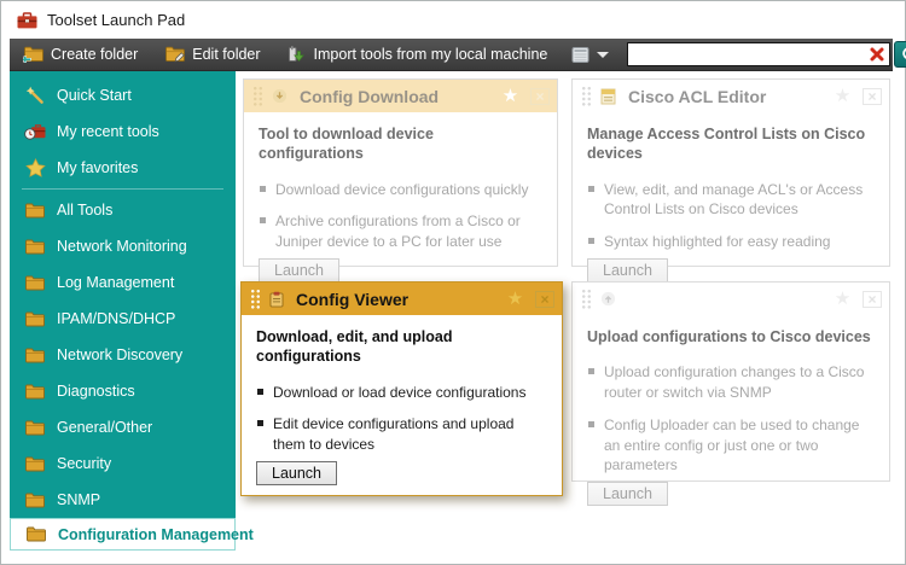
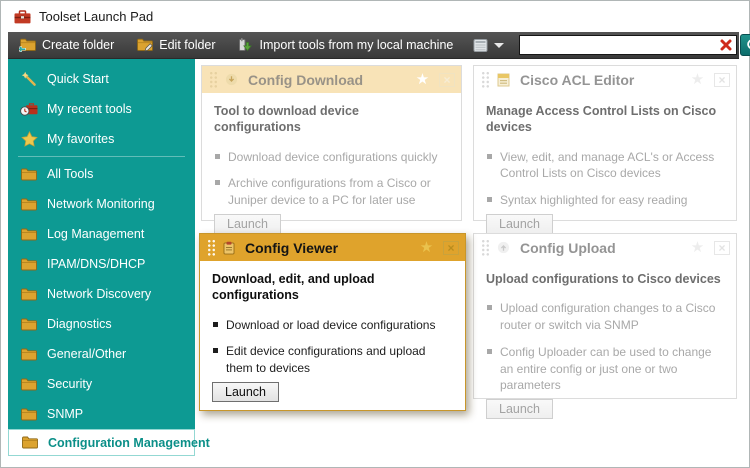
  Toolset Launch Pad
  Create folder
  Edit folder
  Import tools from my local machine
  Quick Start
  My recent tools
  My favorites
  All Tools
  Network Monitoring
  Log Management
  IPAM/DNS/DHCP
  Network Discovery
  Diagnostics
  General/Other
  Security
  SNMP
  Configuration Management
  Config Download
  ★
  ×
  Tool to download device configurations
  Download device configurations quickly
  Archive configurations from a Cisco or Juniper device to a PC for later use
  Launch
  Cisco ACL Editor
  ×
  Manage Access Control Lists on Cisco devices
  View, edit, and manage ACL's or Access Control Lists on Cisco devices
  Syntax highlighted for easy reading
  Launch
  Config Viewer
  ★
  ×
  Download, edit, and upload configurations
  Download or load device configurations
  Edit device configurations and upload them to devices
  Launch
+ Config Upload
  ×
  Upload configurations to Cisco devices
  Upload configuration changes to a Cisco router or switch via SNMP
  Config Uploader can be used to change an entire config or just one or two parameters
  Launch
